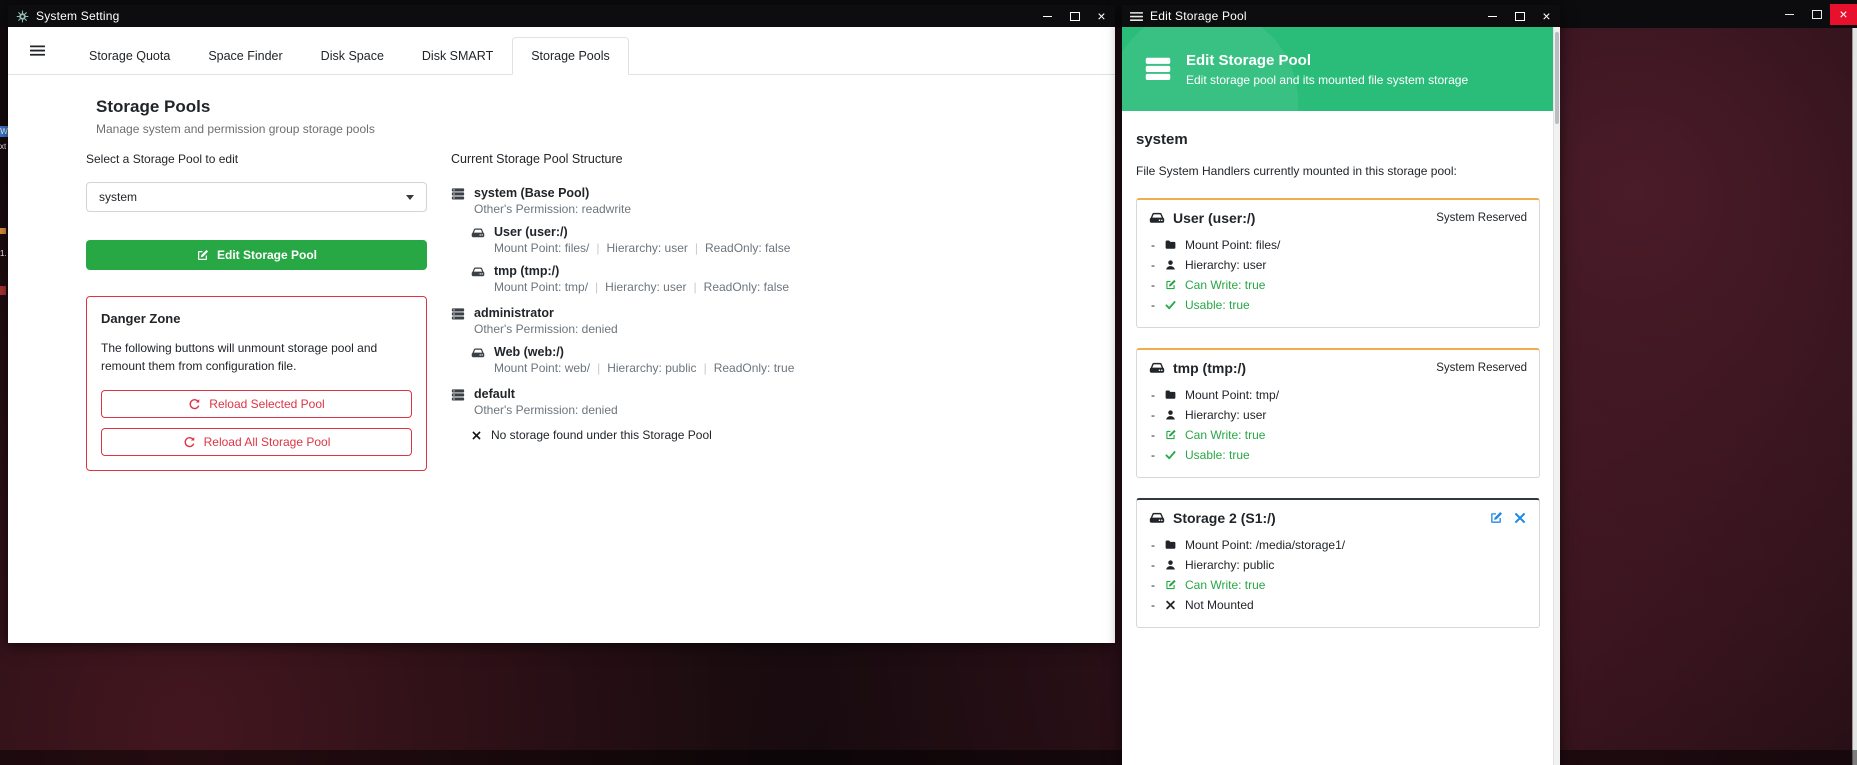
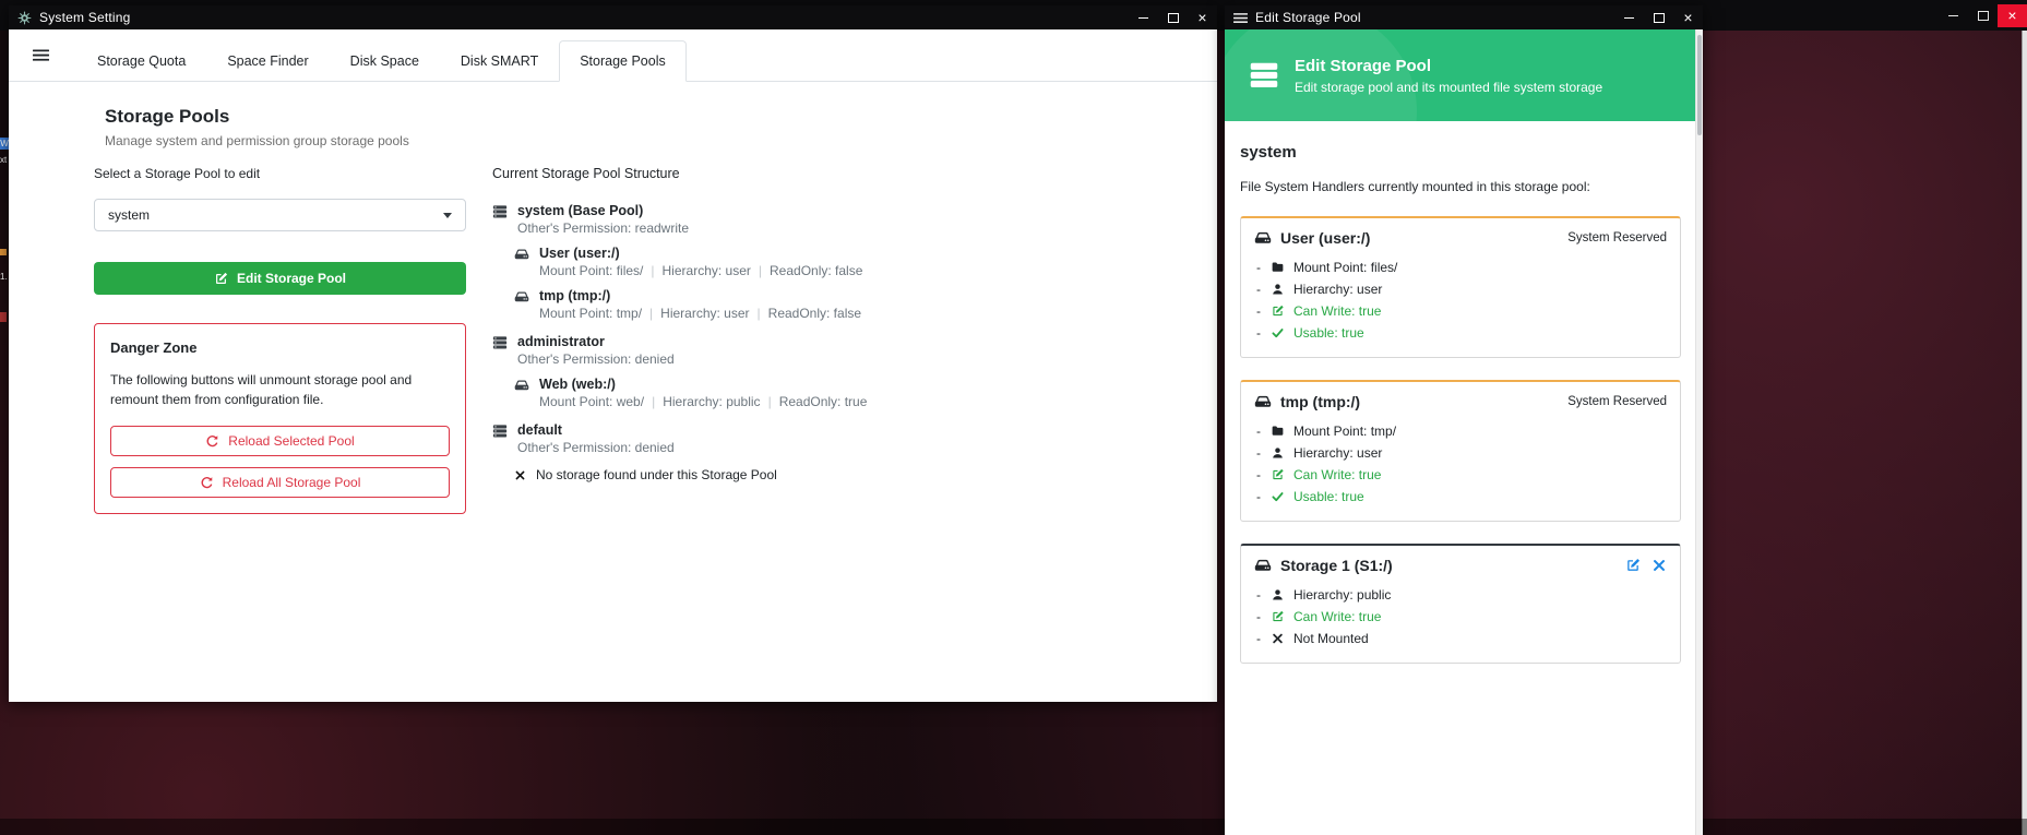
  W
  xt
  1.
  System Setting
  Storage Quota
  Space Finder
  Disk Space
  Disk SMART
  Storage Pools
  Storage Pools
  Manage system and permission group storage pools
  Select a Storage Pool to edit
  system
  Edit Storage Pool
  Danger Zone
  The following buttons will unmount storage pool and remount them from configuration file.
  Reload Selected Pool
  Reload All Storage Pool
  Current Storage Pool Structure
  system (Base Pool)
  Other's Permission: readwrite
  User (user:/)
  Mount Point: files/ | Hierarchy: user | ReadOnly: false
  tmp (tmp:/)
  Mount Point: tmp/ | Hierarchy: user | ReadOnly: false
  administrator
  Other's Permission: denied
  Web (web:/)
  Mount Point: web/ | Hierarchy: public | ReadOnly: true
  default
  Other's Permission: denied
  No storage found under this Storage Pool
  Edit Storage Pool
  Edit Storage Pool
  Edit storage pool and its mounted file system storage
  system
  File System Handlers currently mounted in this storage pool:
  User (user:/)
  System Reserved
  Mount Point: files/
  Hierarchy: user
  Can Write: true
  Usable: true
  tmp (tmp:/)
  System Reserved
  Mount Point: tmp/
  Hierarchy: user
  Can Write: true
  Usable: true
- Storage 2 (S1:/)
+ Storage 1 (S1:/)
- Mount Point: /media/storage1/
  Hierarchy: public
  Can Write: true
  Not Mounted
